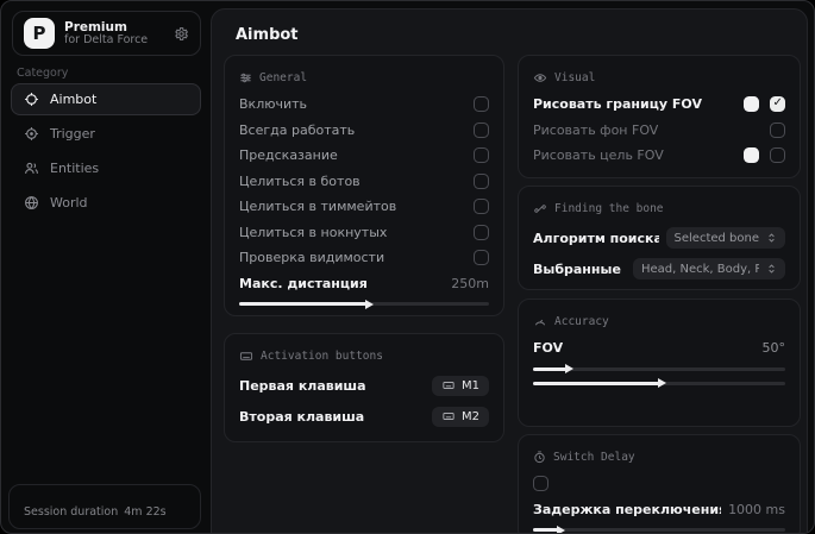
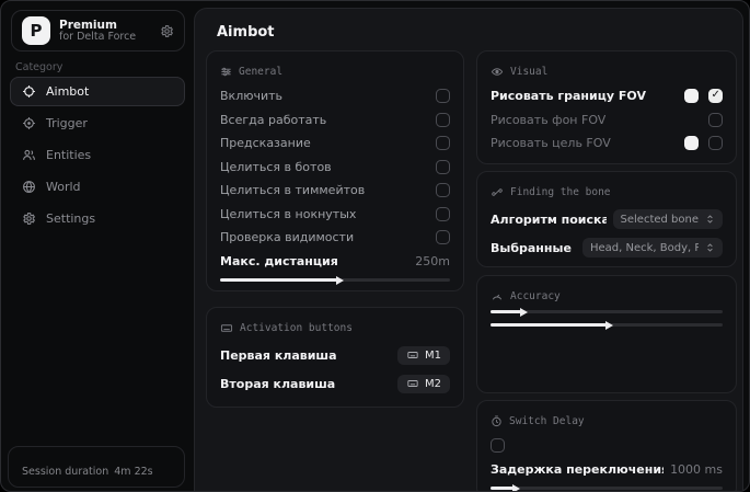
  P
  Premium
  for Delta Force
  Category
  Aimbot
  Trigger
  Entities
  World
+ Settings
  Session duration
  4m 22s
  Aimbot
  General
  Включить
  Всегда работать
  Предсказание
  Целиться в ботов
  Целиться в тиммейтов
  Целиться в нокнутых
  Проверка видимости
  Макс. дистанция
  250m
  Activation buttons
  Первая клавиша
  M1
  Вторая клавиша
  M2
  Visual
  Рисовать границу FOV
  Рисовать фон FOV
  Рисовать цель FOV
  Finding the bone
  Алгоритм поиска
  Selected bone
  Выбранные
  Head, Neck, Body, P
  Accuracy
- FOV
- 50°
  Switch Delay
  Задержка переключени
  1000 ms
